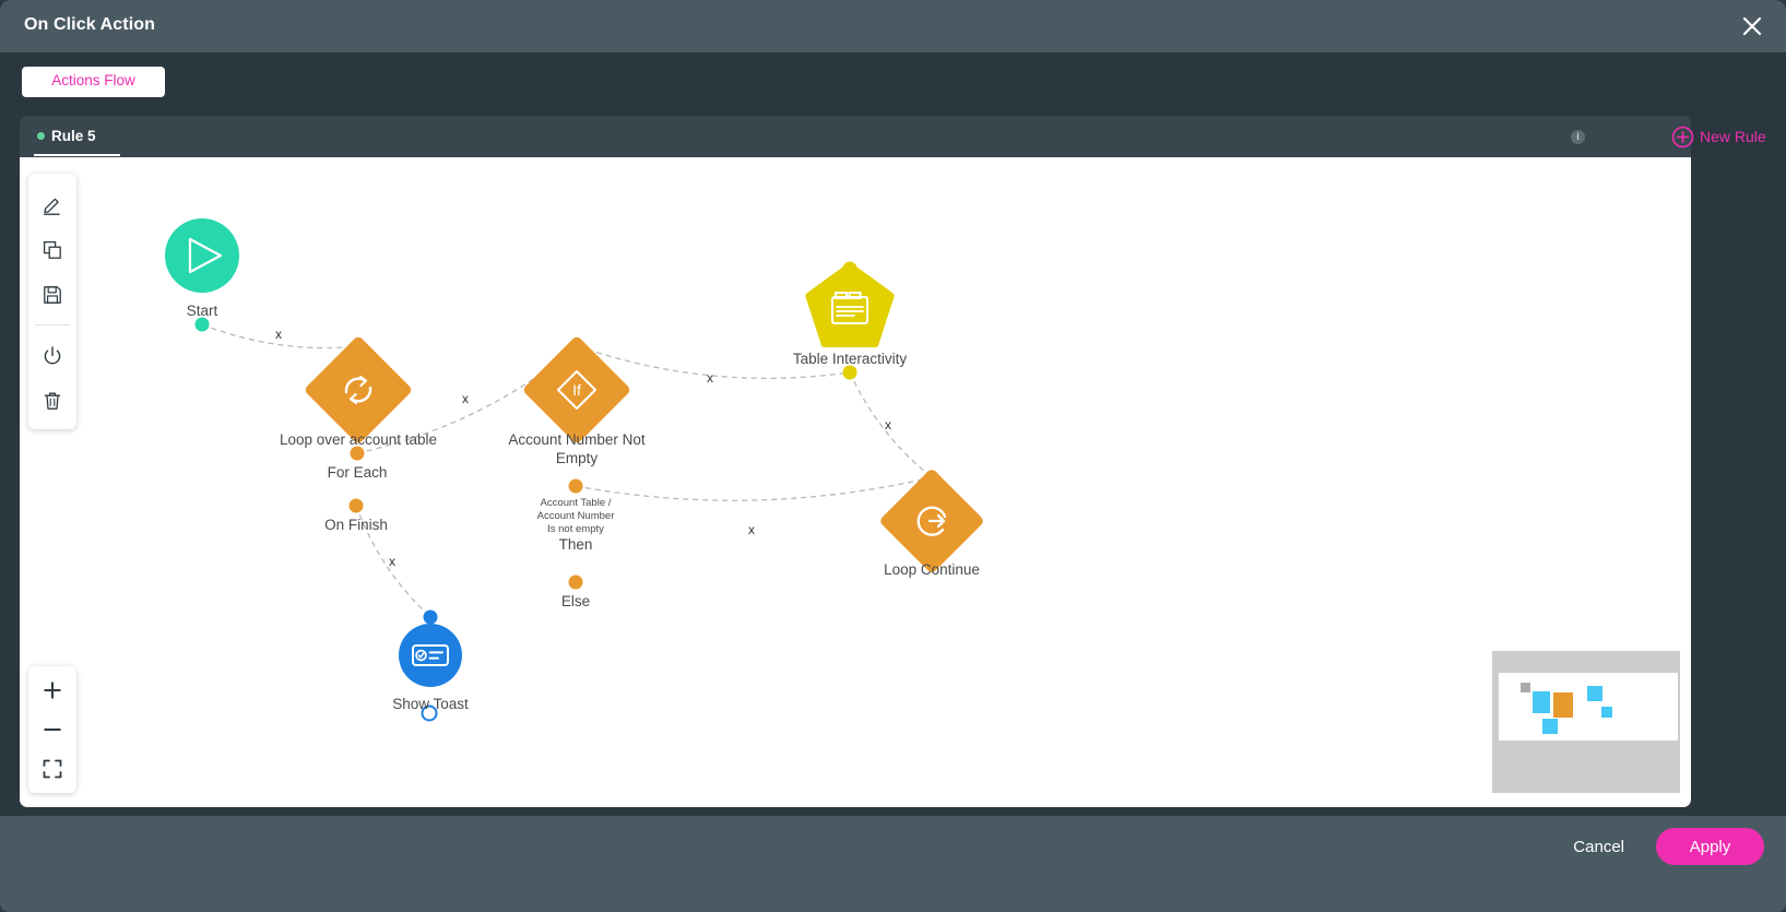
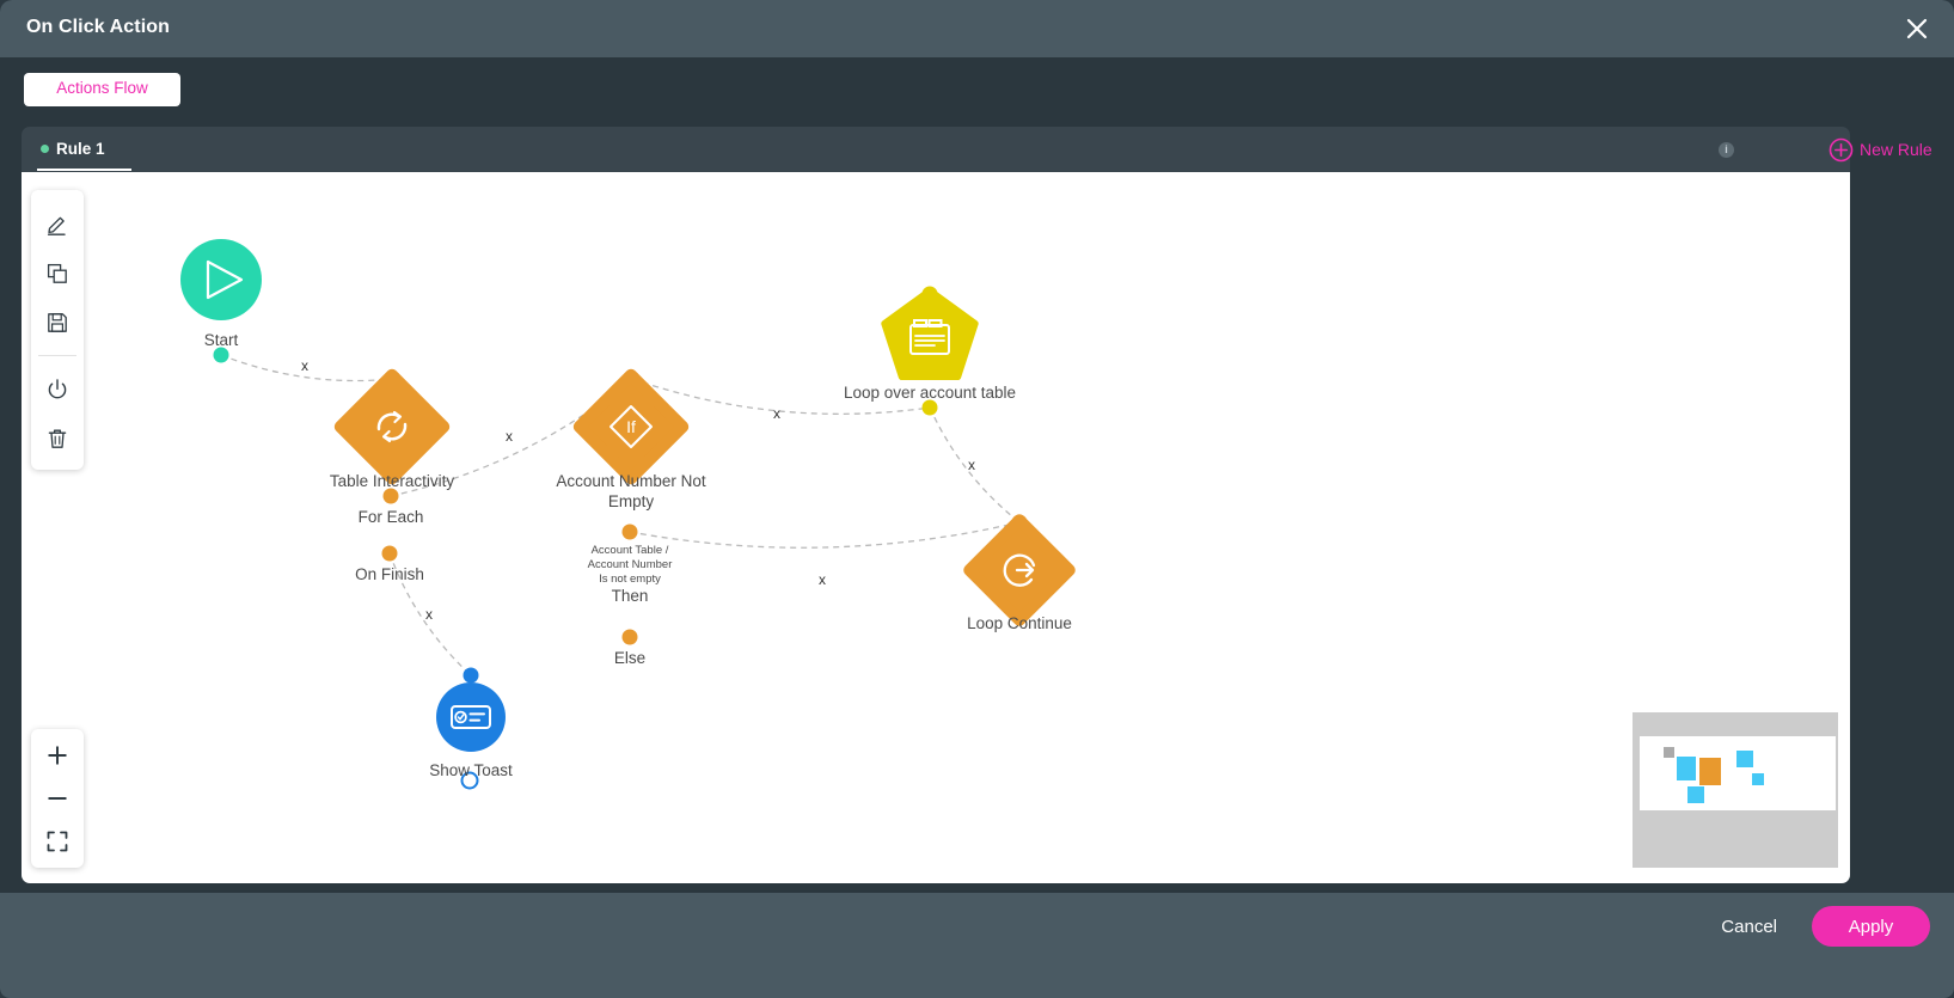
  On Click Action
  Actions Flow
- Rule 5
+ Rule 1
  i
  New Rule
  If
  x
  x
  x
  x
  x
  x
  For Each
  On Finish
  Account Table /
  Account Number
  Is not empty
  Then
  Else
  Start
- Loop over account table
+ Table Interactivity
  Account Number Not
  Empty
- Table Interactivity
+ Loop over account table
  Loop Continue
  Show Toast
  Cancel
  Apply
